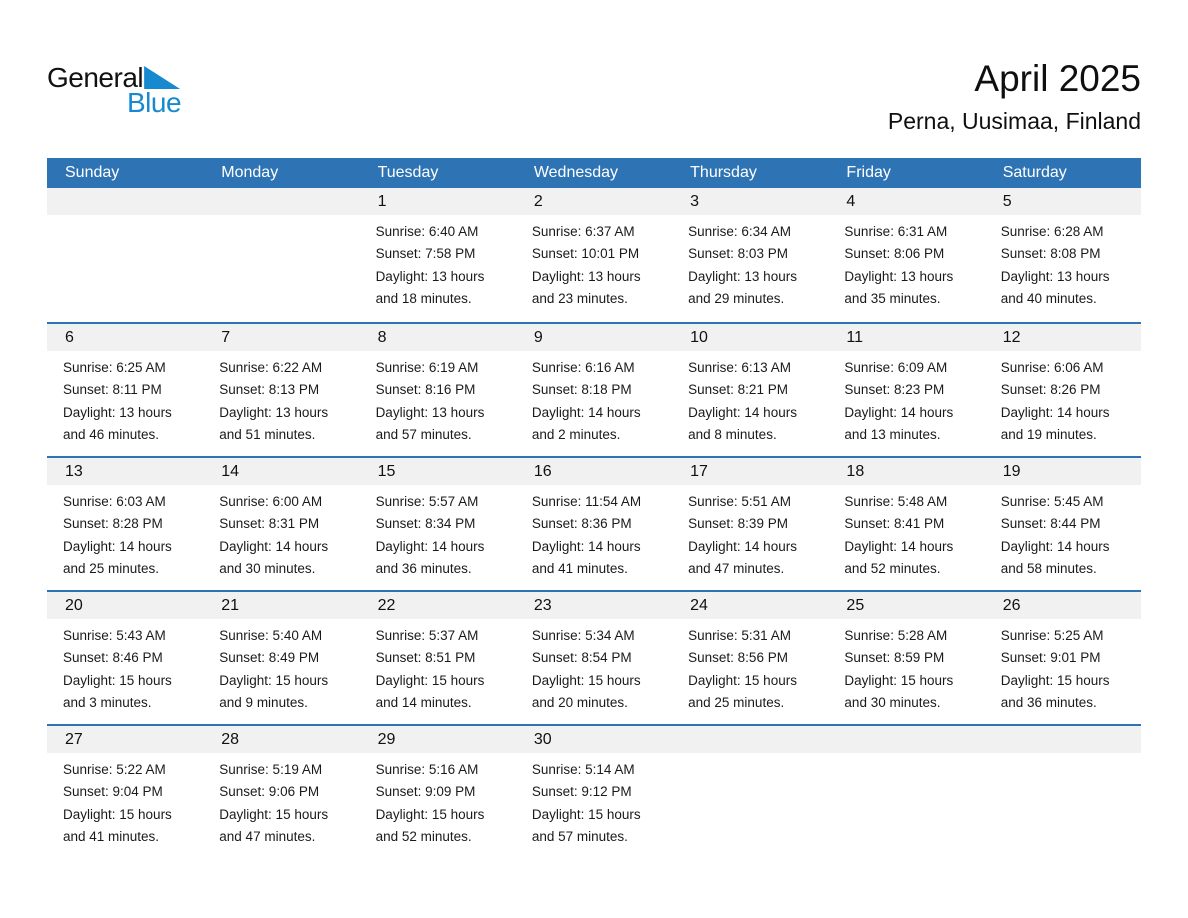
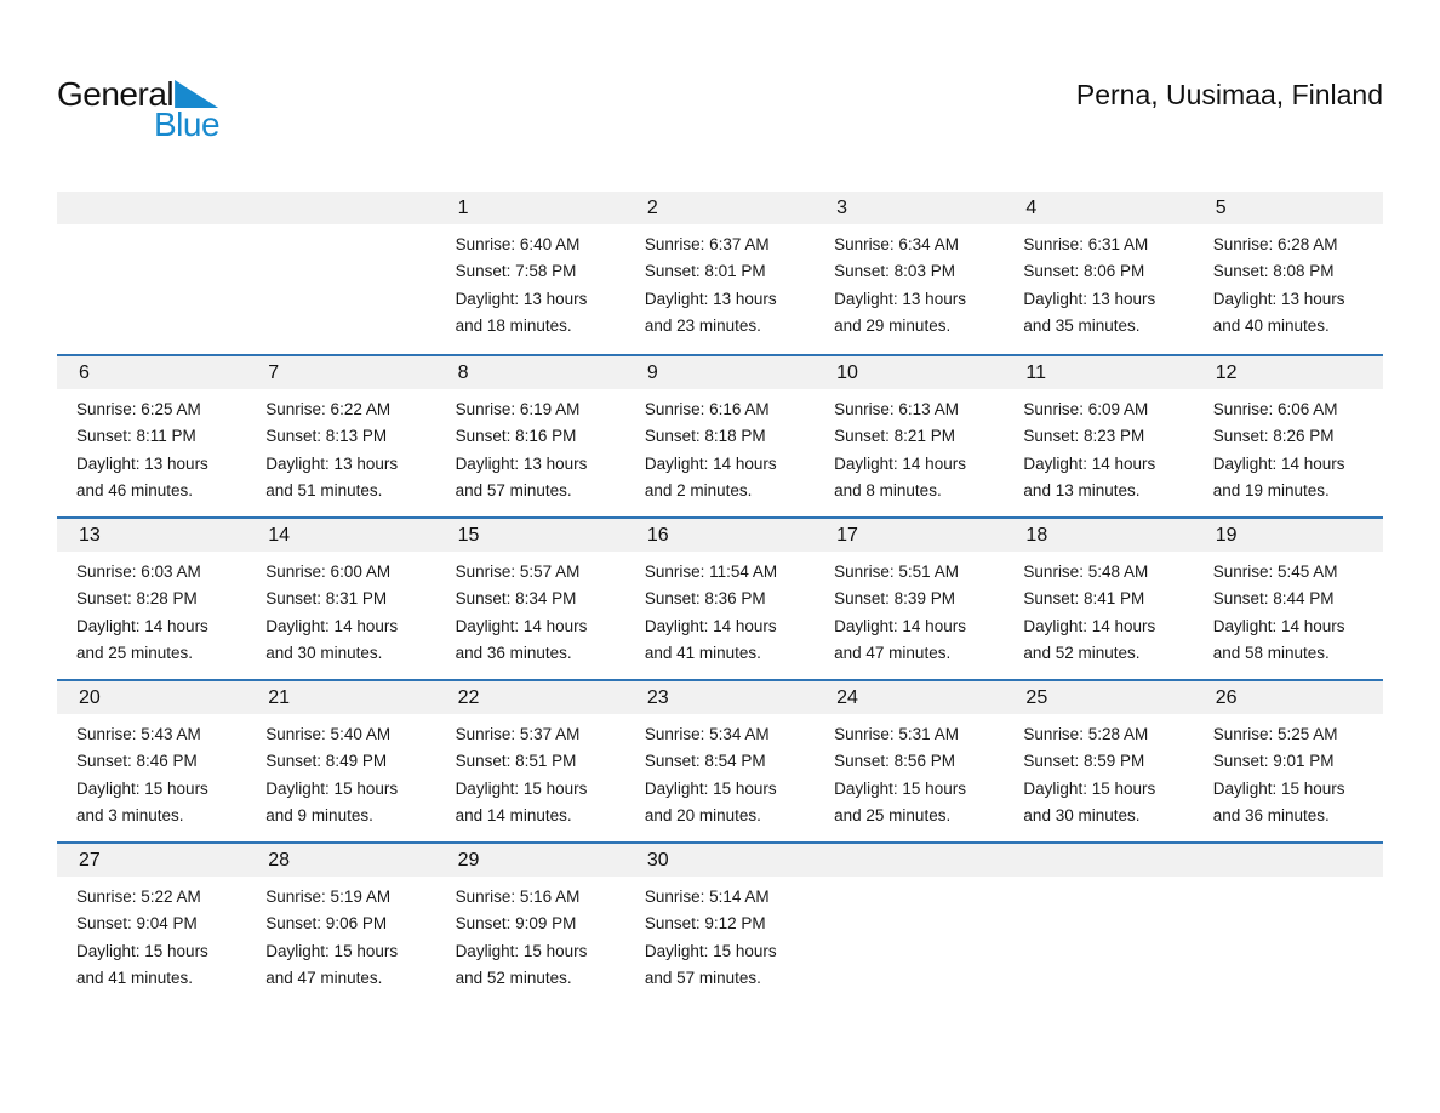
  General
  Blue
- April 2025
  Perna, Uusimaa, Finland
- Sunday
- Monday
- Tuesday
- Wednesday
- Thursday
- Friday
- Saturday
  1
  Sunrise: 6:40 AM
  Sunset: 7:58 PM
  Daylight: 13 hours
  and 18 minutes.
  2
  Sunrise: 6:37 AM
- Sunset: 10:01 PM
+ Sunset: 8:01 PM
  Daylight: 13 hours
  and 23 minutes.
  3
  Sunrise: 6:34 AM
  Sunset: 8:03 PM
  Daylight: 13 hours
  and 29 minutes.
  4
  Sunrise: 6:31 AM
  Sunset: 8:06 PM
  Daylight: 13 hours
  and 35 minutes.
  5
  Sunrise: 6:28 AM
  Sunset: 8:08 PM
  Daylight: 13 hours
  and 40 minutes.
  6
  Sunrise: 6:25 AM
  Sunset: 8:11 PM
  Daylight: 13 hours
  and 46 minutes.
  7
  Sunrise: 6:22 AM
  Sunset: 8:13 PM
  Daylight: 13 hours
  and 51 minutes.
  8
  Sunrise: 6:19 AM
  Sunset: 8:16 PM
  Daylight: 13 hours
  and 57 minutes.
  9
  Sunrise: 6:16 AM
  Sunset: 8:18 PM
  Daylight: 14 hours
  and 2 minutes.
  10
  Sunrise: 6:13 AM
  Sunset: 8:21 PM
  Daylight: 14 hours
  and 8 minutes.
  11
  Sunrise: 6:09 AM
  Sunset: 8:23 PM
  Daylight: 14 hours
  and 13 minutes.
  12
  Sunrise: 6:06 AM
  Sunset: 8:26 PM
  Daylight: 14 hours
  and 19 minutes.
  13
  Sunrise: 6:03 AM
  Sunset: 8:28 PM
  Daylight: 14 hours
  and 25 minutes.
  14
  Sunrise: 6:00 AM
  Sunset: 8:31 PM
  Daylight: 14 hours
  and 30 minutes.
  15
  Sunrise: 5:57 AM
  Sunset: 8:34 PM
  Daylight: 14 hours
  and 36 minutes.
  16
  Sunrise: 11:54 AM
  Sunset: 8:36 PM
  Daylight: 14 hours
  and 41 minutes.
  17
  Sunrise: 5:51 AM
  Sunset: 8:39 PM
  Daylight: 14 hours
  and 47 minutes.
  18
  Sunrise: 5:48 AM
  Sunset: 8:41 PM
  Daylight: 14 hours
  and 52 minutes.
  19
  Sunrise: 5:45 AM
  Sunset: 8:44 PM
  Daylight: 14 hours
  and 58 minutes.
  20
  Sunrise: 5:43 AM
  Sunset: 8:46 PM
  Daylight: 15 hours
  and 3 minutes.
  21
  Sunrise: 5:40 AM
  Sunset: 8:49 PM
  Daylight: 15 hours
  and 9 minutes.
  22
  Sunrise: 5:37 AM
  Sunset: 8:51 PM
  Daylight: 15 hours
  and 14 minutes.
  23
  Sunrise: 5:34 AM
  Sunset: 8:54 PM
  Daylight: 15 hours
  and 20 minutes.
  24
  Sunrise: 5:31 AM
  Sunset: 8:56 PM
  Daylight: 15 hours
  and 25 minutes.
  25
  Sunrise: 5:28 AM
  Sunset: 8:59 PM
  Daylight: 15 hours
  and 30 minutes.
  26
  Sunrise: 5:25 AM
  Sunset: 9:01 PM
  Daylight: 15 hours
  and 36 minutes.
  27
  Sunrise: 5:22 AM
  Sunset: 9:04 PM
  Daylight: 15 hours
  and 41 minutes.
  28
  Sunrise: 5:19 AM
  Sunset: 9:06 PM
  Daylight: 15 hours
  and 47 minutes.
  29
  Sunrise: 5:16 AM
  Sunset: 9:09 PM
  Daylight: 15 hours
  and 52 minutes.
  30
  Sunrise: 5:14 AM
  Sunset: 9:12 PM
  Daylight: 15 hours
  and 57 minutes.
